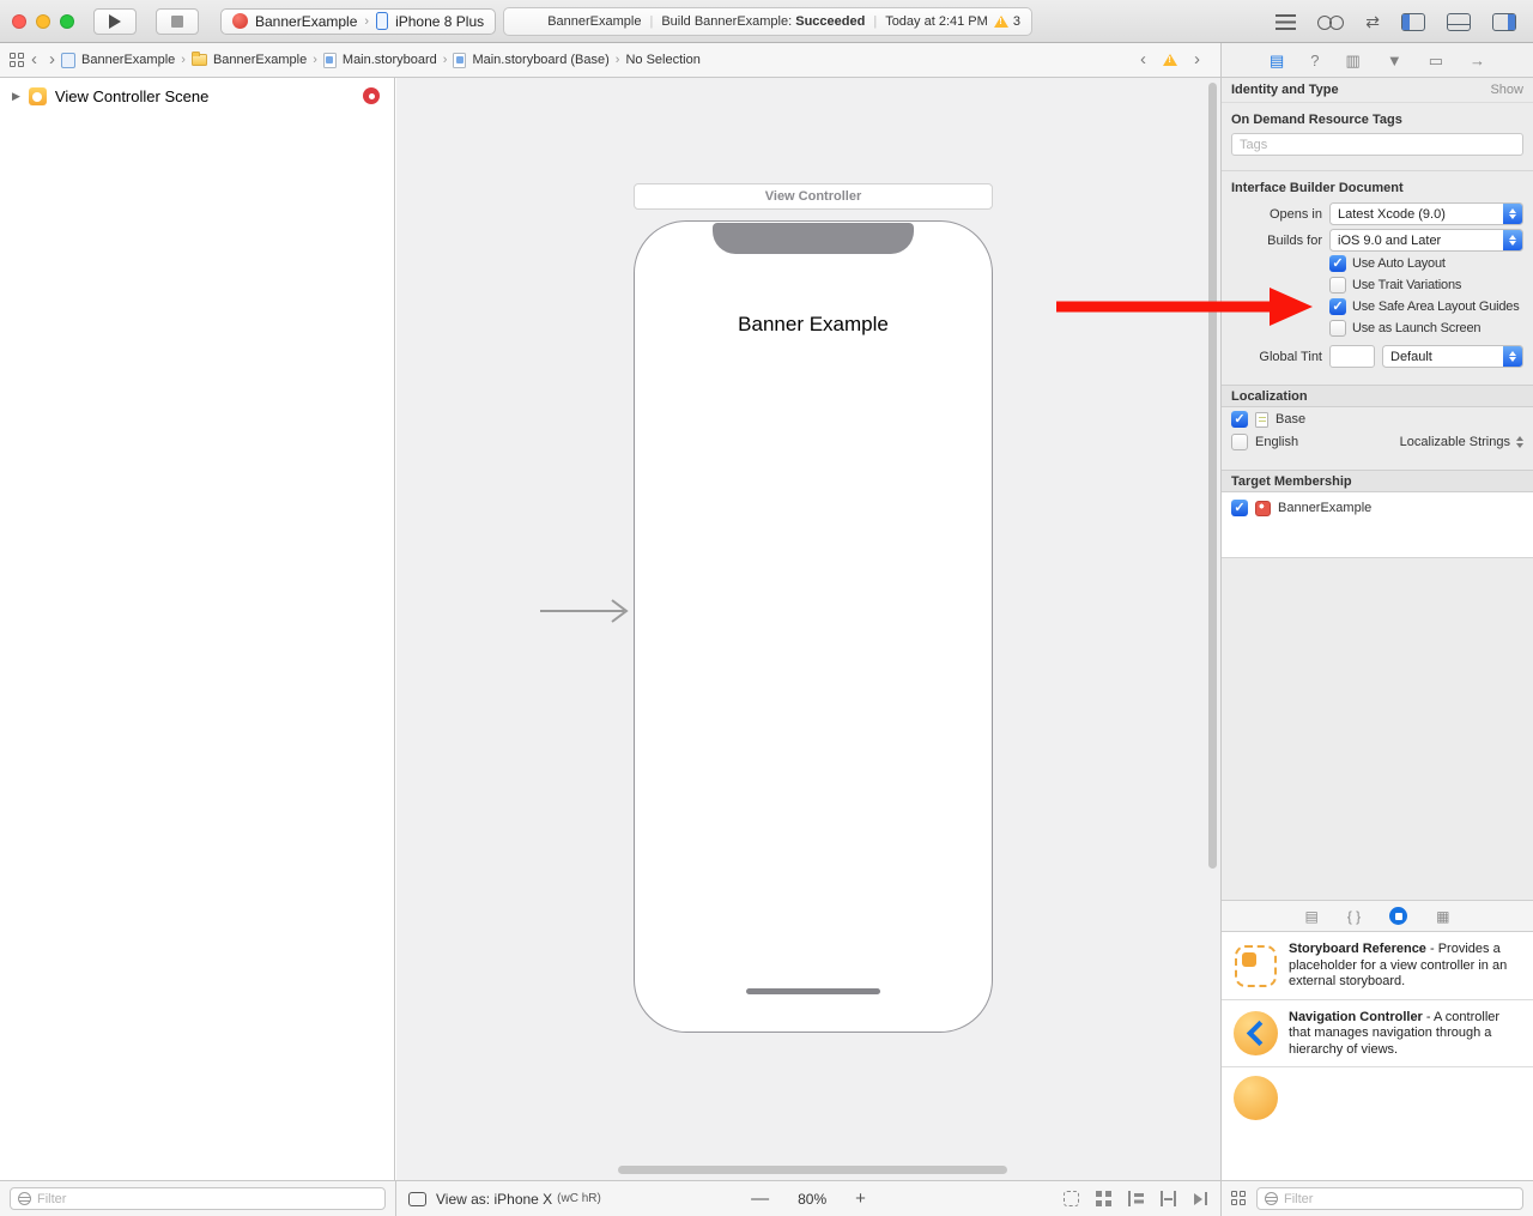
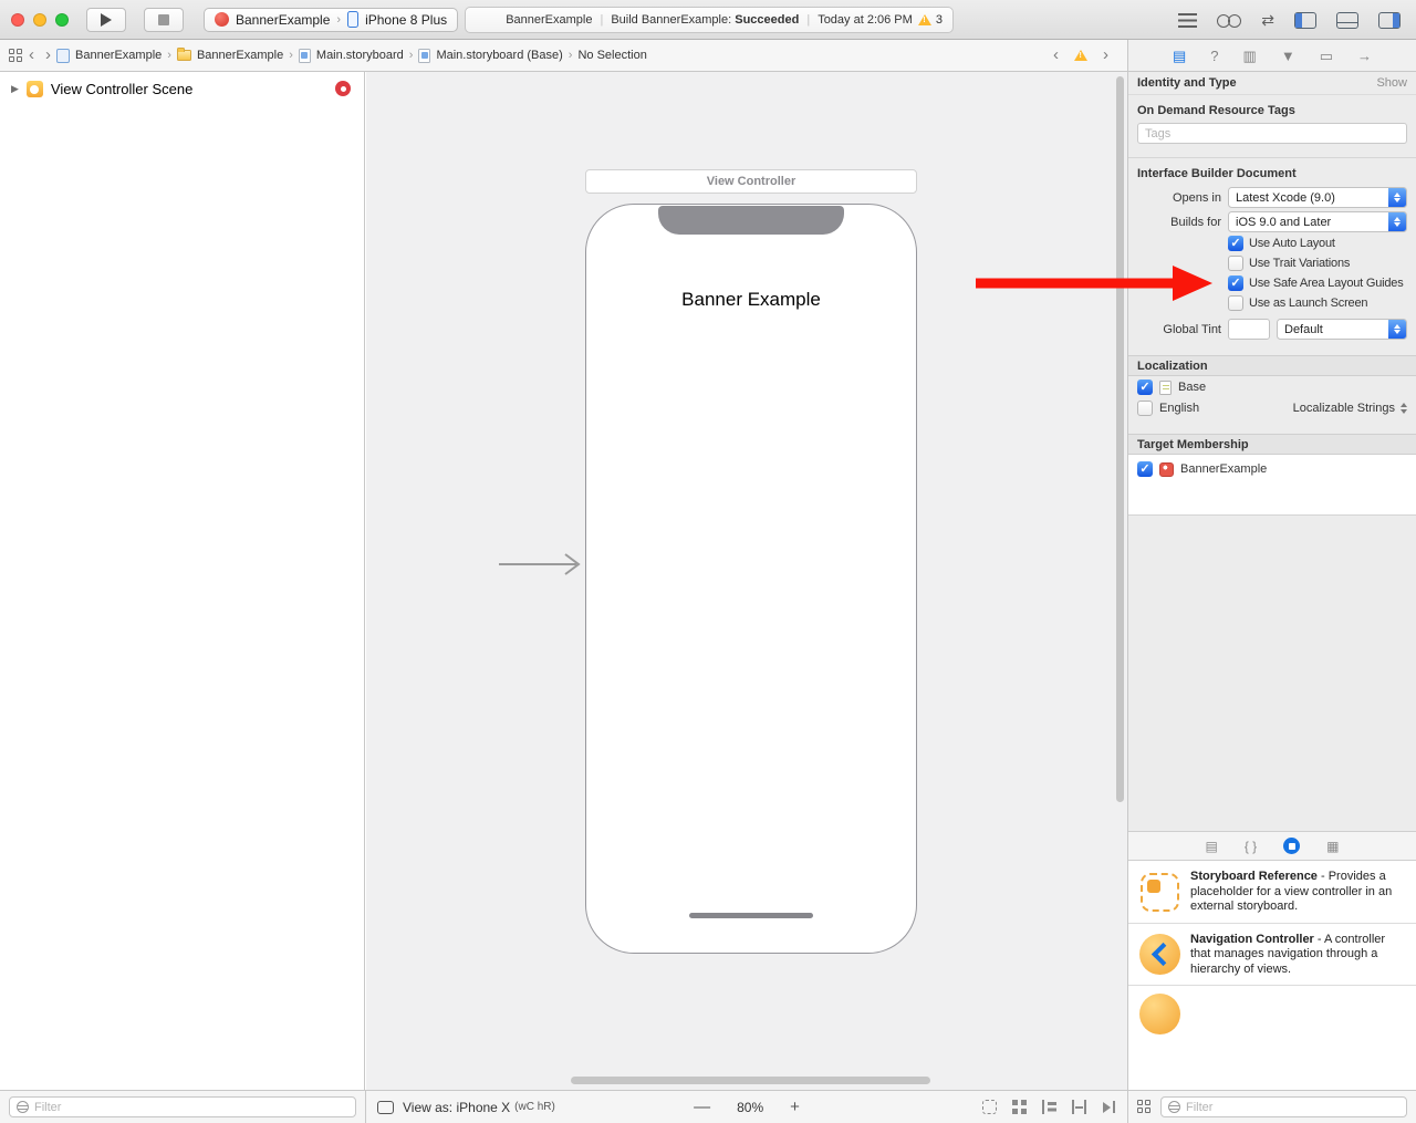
  BannerExample
  ›
  iPhone 8 Plus
  BannerExample
  |
  Build BannerExample: Succeeded
  |
- Today at 2:41 PM
+ Today at 2:06 PM
  3
  ⇄
  ‹
  ›
  BannerExample
  ›
  BannerExample
  ›
  Main.storyboard
  ›
  Main.storyboard (Base)
  ›
  No Selection
  ‹
  ›
  ▤
  ?
  ▥
  ▼
  ▭
  →
  ▶
  View Controller Scene
  Filter
  View Controller
  Banner Example
  View as: iPhone X
  (wC hR)
  —
  80%
  +
  Identity and Type
  Show
  On Demand Resource Tags
  Tags
  Interface Builder Document
  Opens in
  Latest Xcode (9.0)
  Builds for
  iOS 9.0 and Later
  Use Auto Layout
  Use Trait Variations
  Use Safe Area Layout Guides
  Use as Launch Screen
  Global Tint
  Default
  Localization
  Base
  English
  Localizable Strings
  Target Membership
  BannerExample
  ▤
  { }
  ▦
  Storyboard Reference - Provides a placeholder for a view controller in an external storyboard.
  Navigation Controller - A controller that manages navigation through a hierarchy of views.
  Filter
